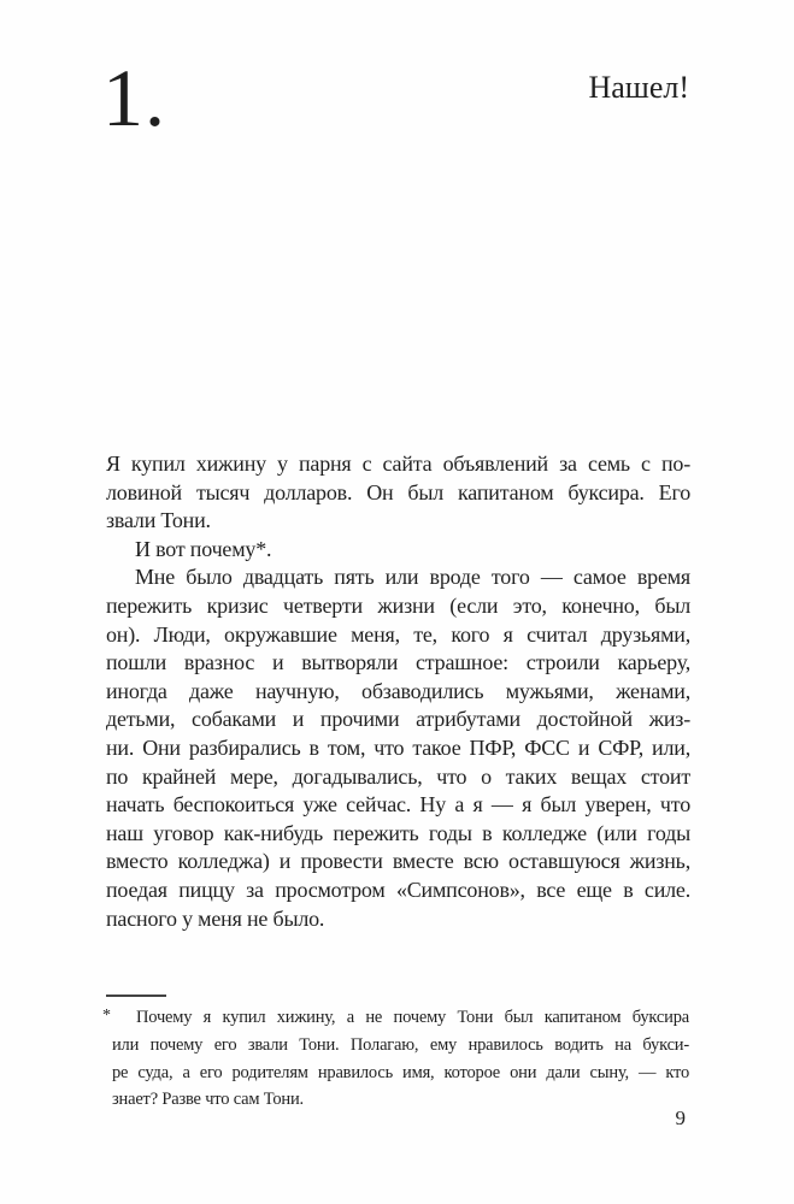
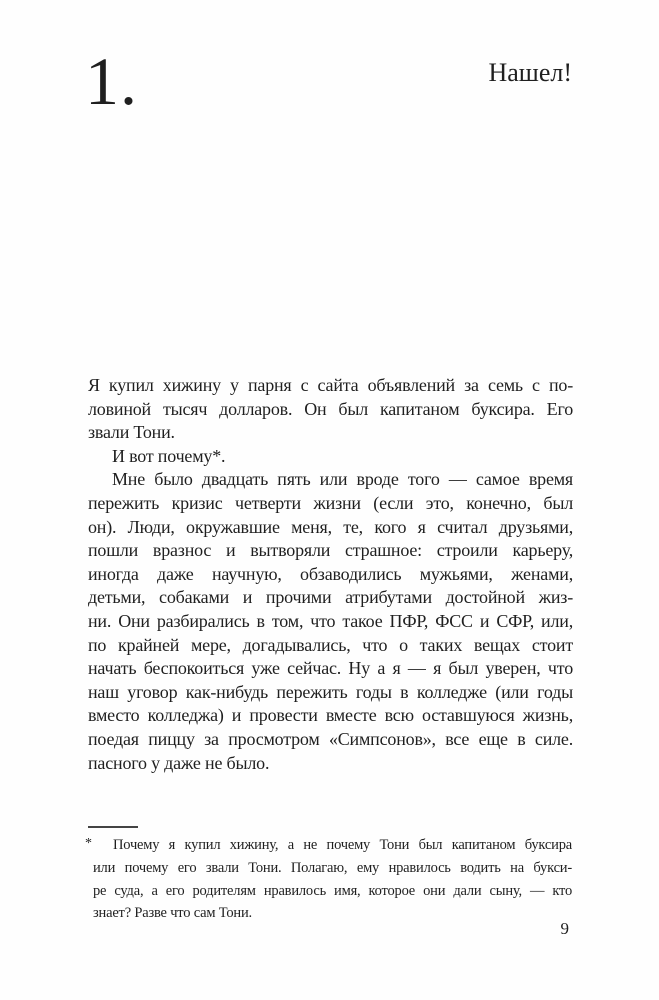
  1.
  Нашел!
  Я купил хижину у парня с сайта объявлений за семь с по-
  ловиной тысяч долларов. Он был капитаном буксира. Его
  звали Тони.
  И вот почему*.
  Мне было двадцать пять или вроде того — самое время
  пережить кризис четверти жизни (если это, конечно, был
  он). Люди, окружавшие меня, те, кого я считал друзьями,
  пошли вразнос и вытворяли страшное: строили карьеру,
  иногда даже научную, обзаводились мужьями, женами,
  детьми, собаками и прочими атрибутами достойной жиз-
  ни. Они разбирались в том, что такое ПФР, ФСС и СФР, или,
  по крайней мере, догадывались, что о таких вещах стоит
  начать беспокоиться уже сейчас. Ну а я — я был уверен, что
  наш уговор как-нибудь пережить годы в колледже (или годы
  вместо колледжа) и провести вместе всю оставшуюся жизнь,
  поедая пиццу за просмотром «Симпсонов», все еще в силе.
- пасного у меня не было.
+ пасного у даже не было.
  *
  Почему я купил хижину, а не почему Тони был капитаном буксира
  или почему его звали Тони. Полагаю, ему нравилось водить на букси-
  ре суда, а его родителям нравилось имя, которое они дали сыну, — кто
  знает? Разве что сам Тони.
  9
